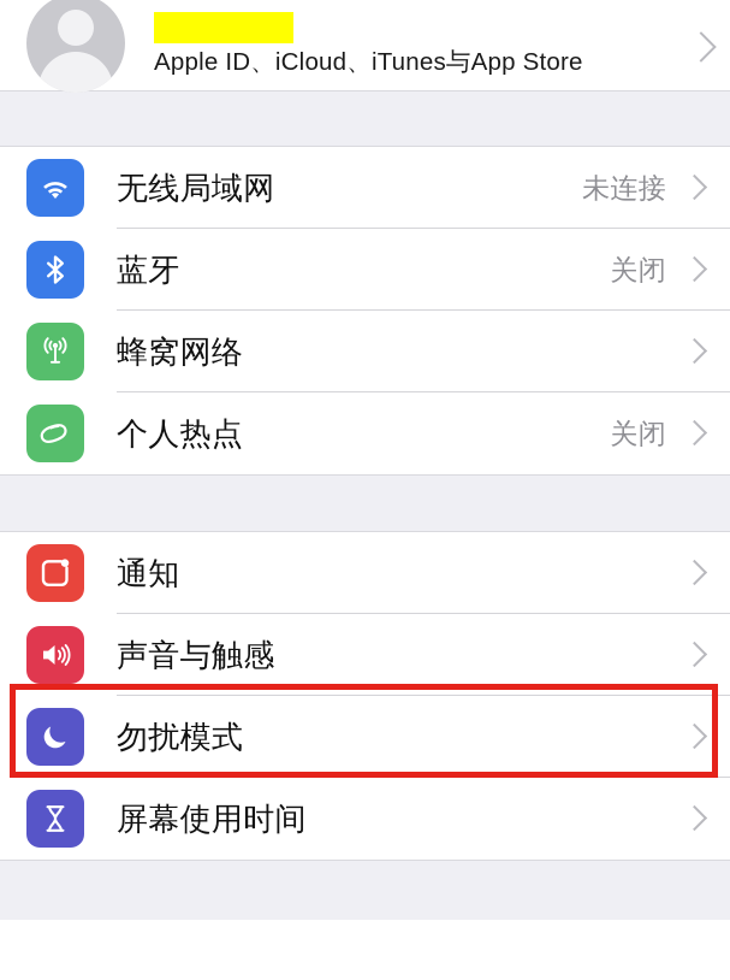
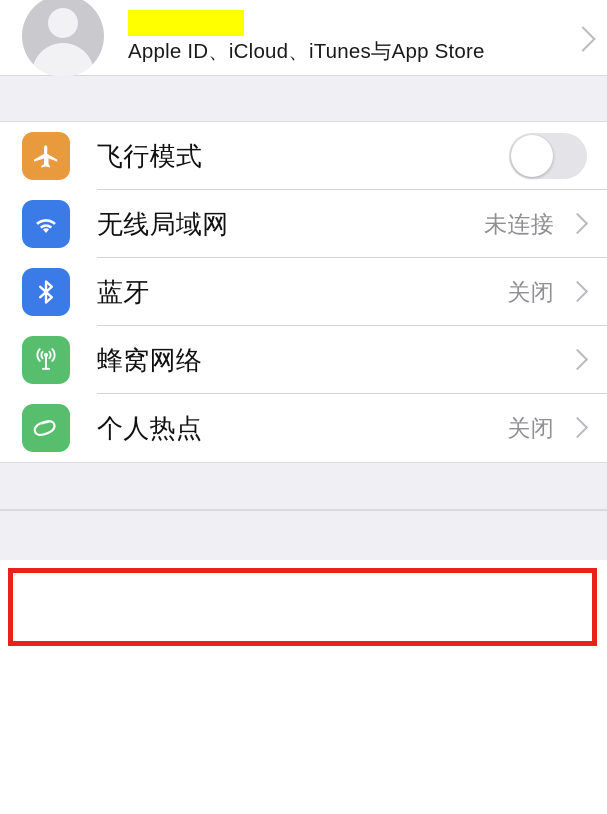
  Apple ID、iCloud、iTunes与App Store
+ 飞行模式
  无线局域网
  未连接
  蓝牙
  关闭
  蜂窝网络
  个人热点
  关闭
- 通知
- 声音与触感
- 勿扰模式
- 屏幕使用时间
